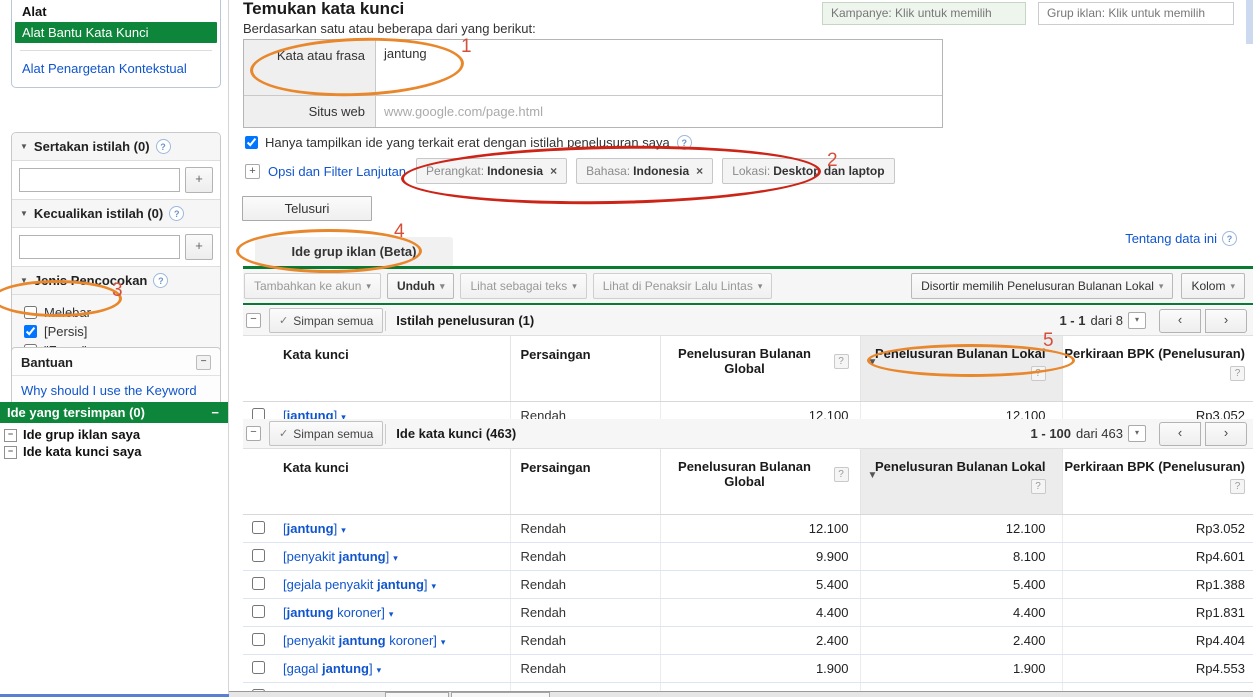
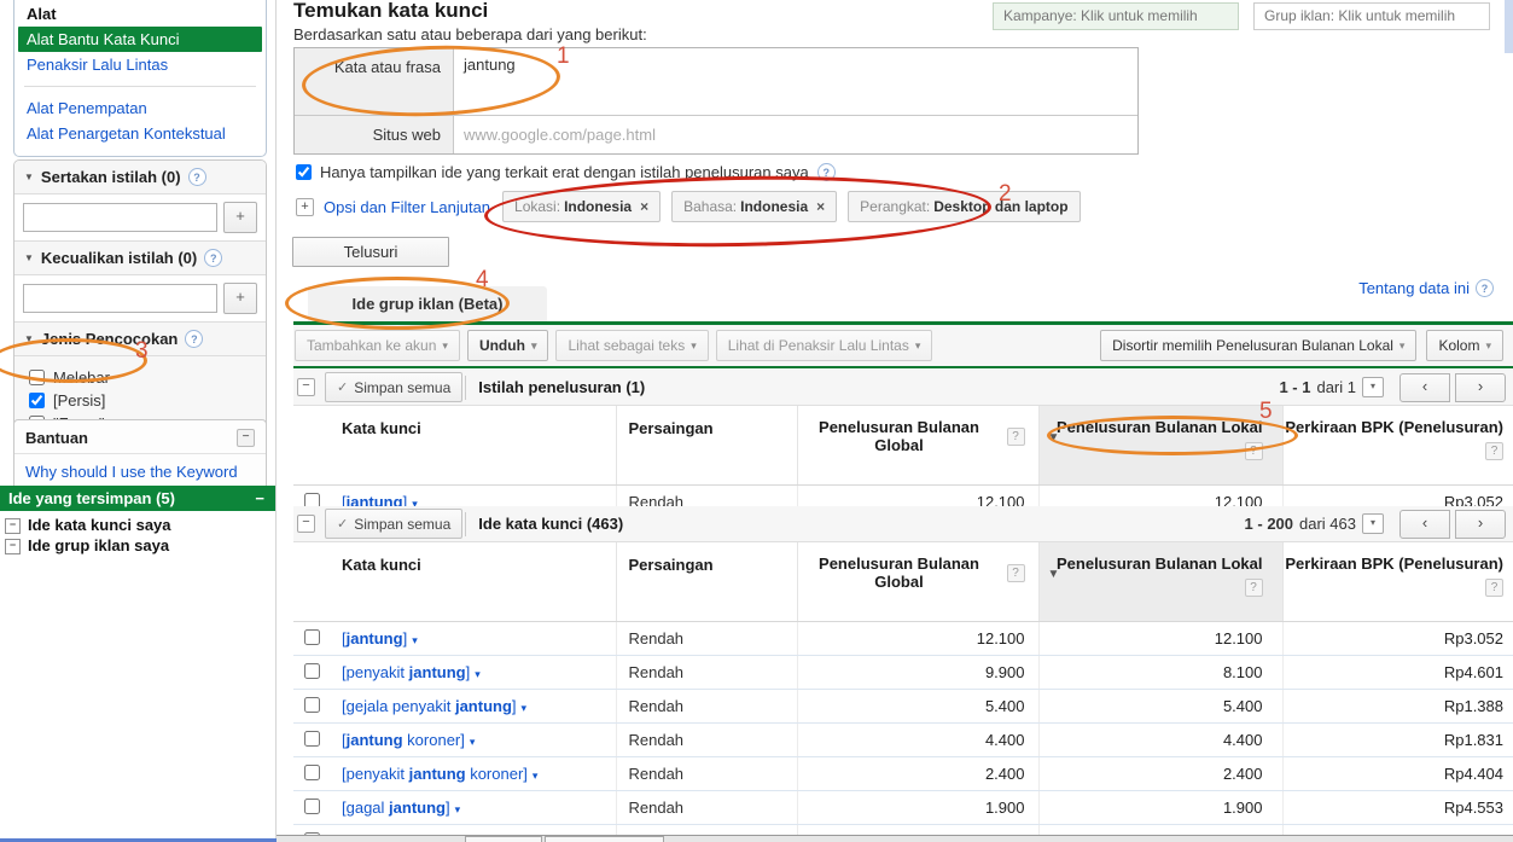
  Alat
  Alat Bantu Kata Kunci
+ Penaksir Lalu Lintas
+ Alat Penempatan
  Alat Penargetan Kontekstual
  ▼
  Sertakan istilah (0)
  ?
  +
  ▼
  Kecualikan istilah (0)
  ?
  +
  ▼
  Jenis Pencocokan
  ?
  Melebar
  [Persis]
  Bantuan
  −
  Why should I use the Keyword
- Ide yang tersimpan (0)
+ Ide yang tersimpan (5)
  −
  −
- Ide grup iklan saya
+ Ide kata kunci saya
  −
- Ide kata kunci saya
+ Ide grup iklan saya
  Kampanye: Klik untuk memilih
  Grup iklan: Klik untuk memilih
  Temukan kata kunci
  Berdasarkan satu atau beberapa dari yang berikut:
  Kata atau frasa
  jantung
  Situs web
  www.google.com/page.html
  Hanya tampilkan ide yang terkait erat dengan istilah penelusuran saya
  ?
  +
  Opsi dan Filter Lanjutan
- Perangkat:
+ Lokasi:
  Indonesia
  ×
  Bahasa:
  Indonesia
  ×
- Lokasi:
+ Perangkat:
  Desktop dan laptop
  Telusuri
  Ide grup iklan (Beta)
  Tentang data ini
  ?
  Tambahkan ke akun
  ▾
  Unduh
  ▾
  Lihat sebagai teks
  ▾
  Lihat di Penaksir Lalu Lintas
  ▾
  Disortir memilih Penelusuran Bulanan Lokal
  ▾
  Kolom
  ▾
  −
  ✓
  Simpan semua
  Istilah penelusuran (1)
  1 - 1
- dari 8
+ dari 1
  ▾
  ‹
  ›
  	Kata kunci	Persaingan	Penelusuran Bulanan Global?	▼ Penelusuran Bulanan Lokal ?	Perkiraan BPK (Penelusuran) ?
  	[jantung] ▾	Rendah	12.100	12.100	Rp3.052
  −
  ✓
  Simpan semua
  Ide kata kunci (463)
- 1 - 100
+ 1 - 200
  dari 463
  ▾
  ‹
  ›
  	Kata kunci	Persaingan	Penelusuran Bulanan Global?	▼ Penelusuran Bulanan Lokal ?	Perkiraan BPK (Penelusuran) ?
  	[jantung] ▾	Rendah	12.100	12.100	Rp3.052
  	[penyakit jantung] ▾	Rendah	9.900	8.100	Rp4.601
  	[gejala penyakit jantung] ▾	Rendah	5.400	5.400	Rp1.388
  	[jantung koroner] ▾	Rendah	4.400	4.400	Rp1.831
  	[penyakit jantung koroner] ▾	Rendah	2.400	2.400	Rp4.404
  	[gagal jantung] ▾	Rendah	1.900	1.900	Rp4.553
  1
  2
  3
  4
  5
